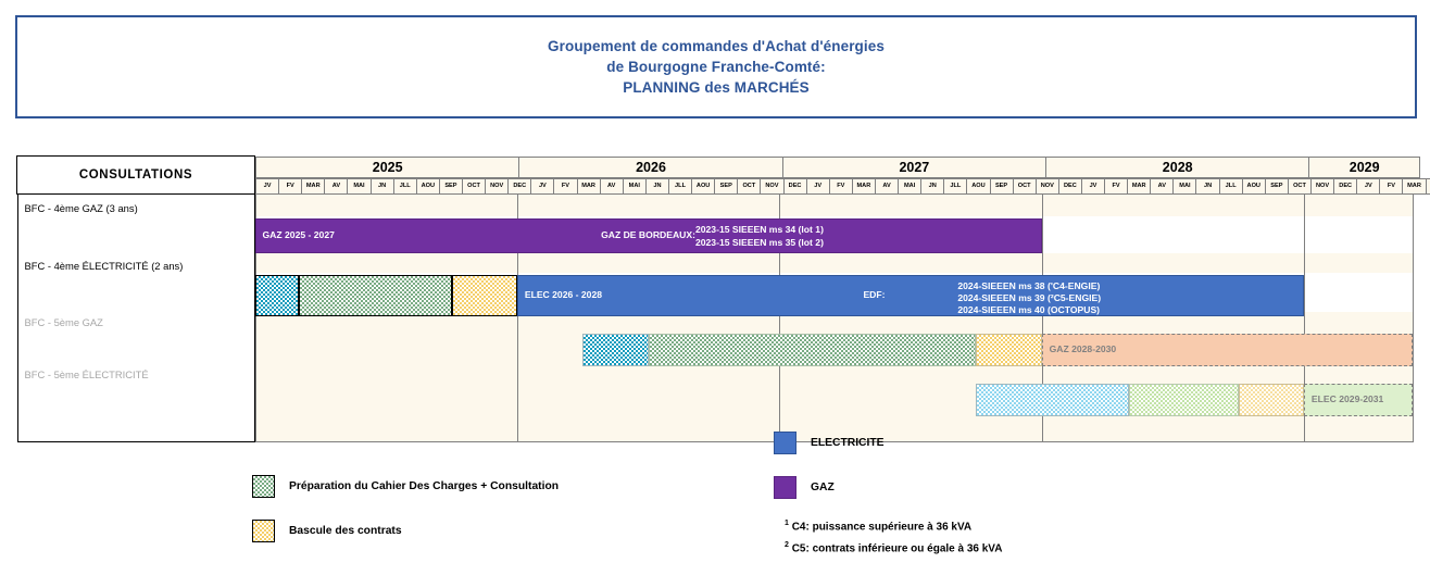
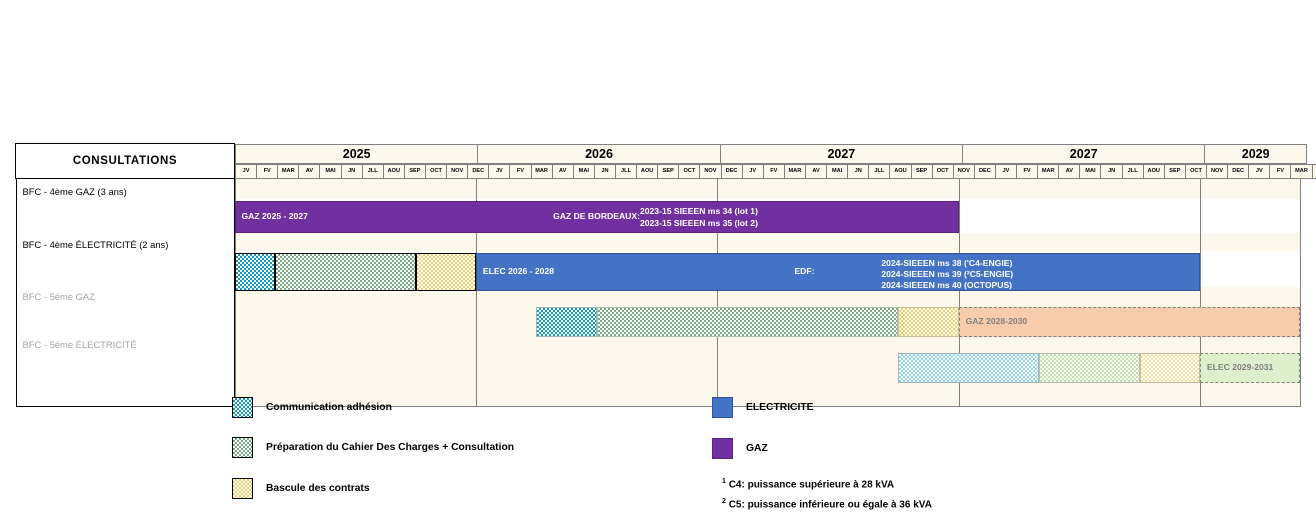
- Groupement de commandes d'Achat d'énergies
- de Bourgogne Franche-Comté:
- PLANNING des MARCHÉS
  CONSULTATIONS
- 2025	2026	2027	2028	2029
+ 2025	2026	2027	2027	2029
  BFC - 4ème GAZ (3 ans)BFC - 4ème ÉLECTRICITÉ (2 ans)BFC - 5ème GAZBFC - 5ème ÉLECTRICITÉ	GAZ 2025 - 2027 GAZ DE BORDEAUX:2023-15 SIEEEN ms 34 (lot 1)2023-15 SIEEEN ms 35 (lot 2)ELEC 2026 - 2028 EDF:2024-SIEEEN ms 38 ('C4-ENGIE)2024-SIEEEN ms 39 (²C5-ENGIE)2024-SIEEEN ms 40 (OCTOPUS)GAZ 2028-2030ELEC 2029-2031
+ Communication adhésion
  Préparation du Cahier Des Charges + Consultation
  Bascule des contrats
  ELECTRICITE
  GAZ
- C4: puissance supérieure à 36 kVA
+ C4: puissance supérieure à 28 kVA
- C5: contrats inférieure ou égale à 36 kVA
+ C5: puissance inférieure ou égale à 36 kVA
